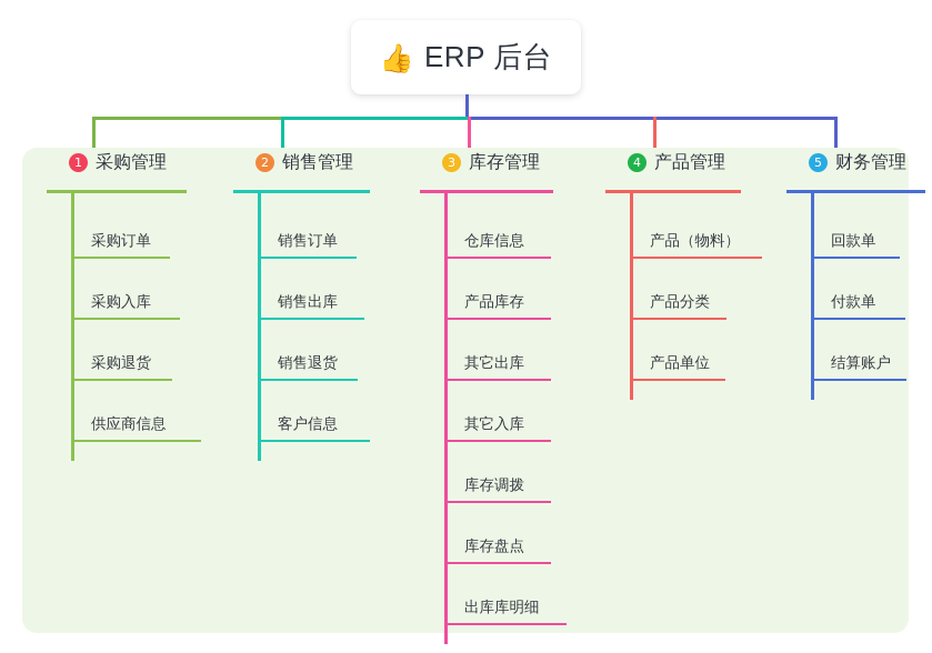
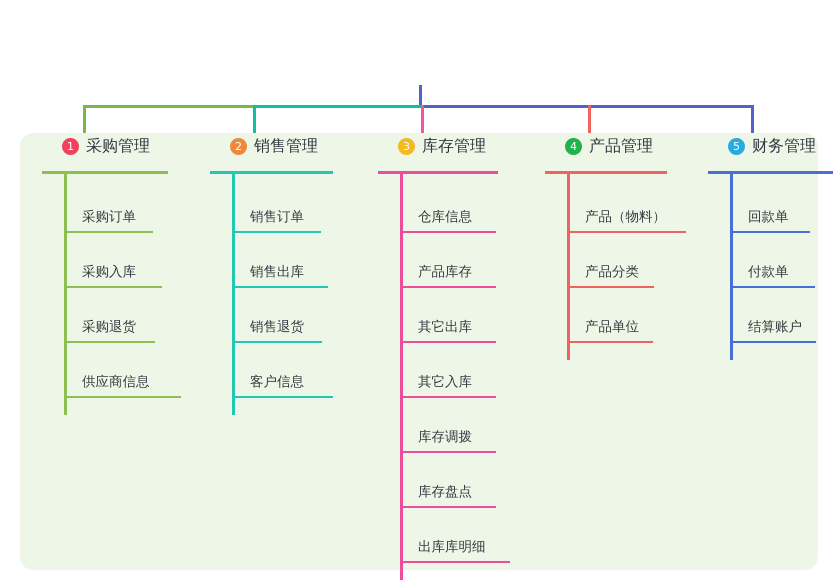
- 👍
- ERP 后台
  1
  采购管理
  采购订单
  采购入库
  采购退货
  供应商信息
  2
  销售管理
  销售订单
  销售出库
  销售退货
  客户信息
  3
  库存管理
  仓库信息
  产品库存
  其它出库
  其它入库
  库存调拨
  库存盘点
  出库库明细
  4
  产品管理
  产品（物料）
  产品分类
  产品单位
  5
  财务管理
  回款单
  付款单
  结算账户
